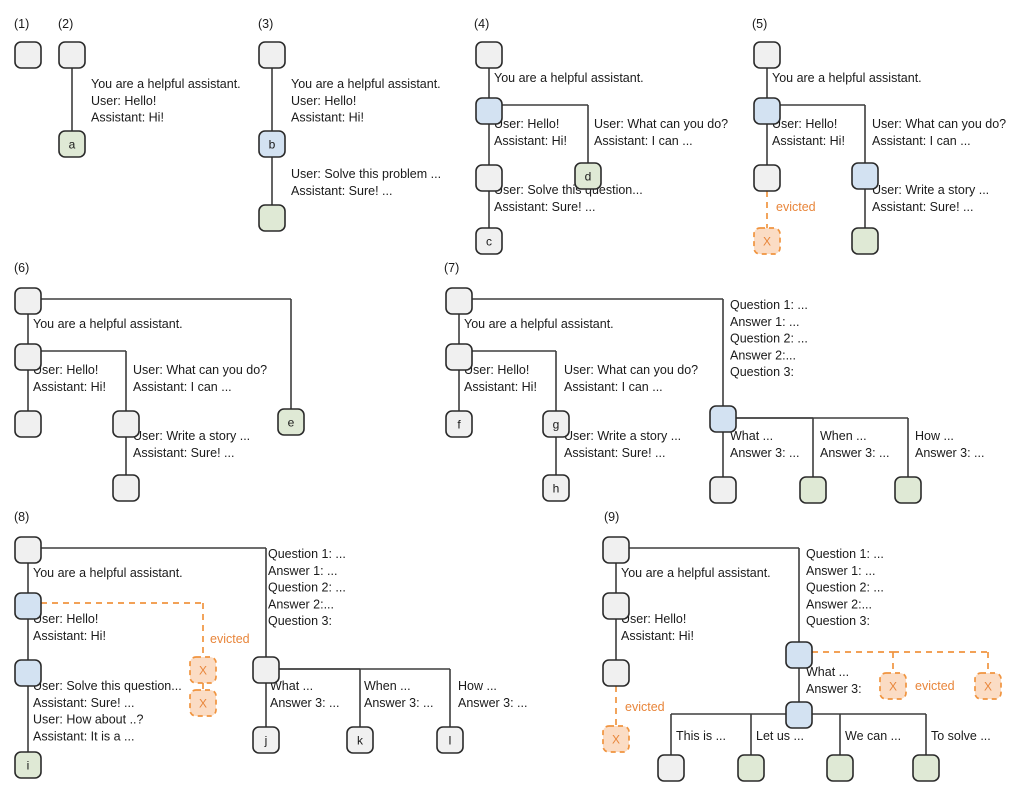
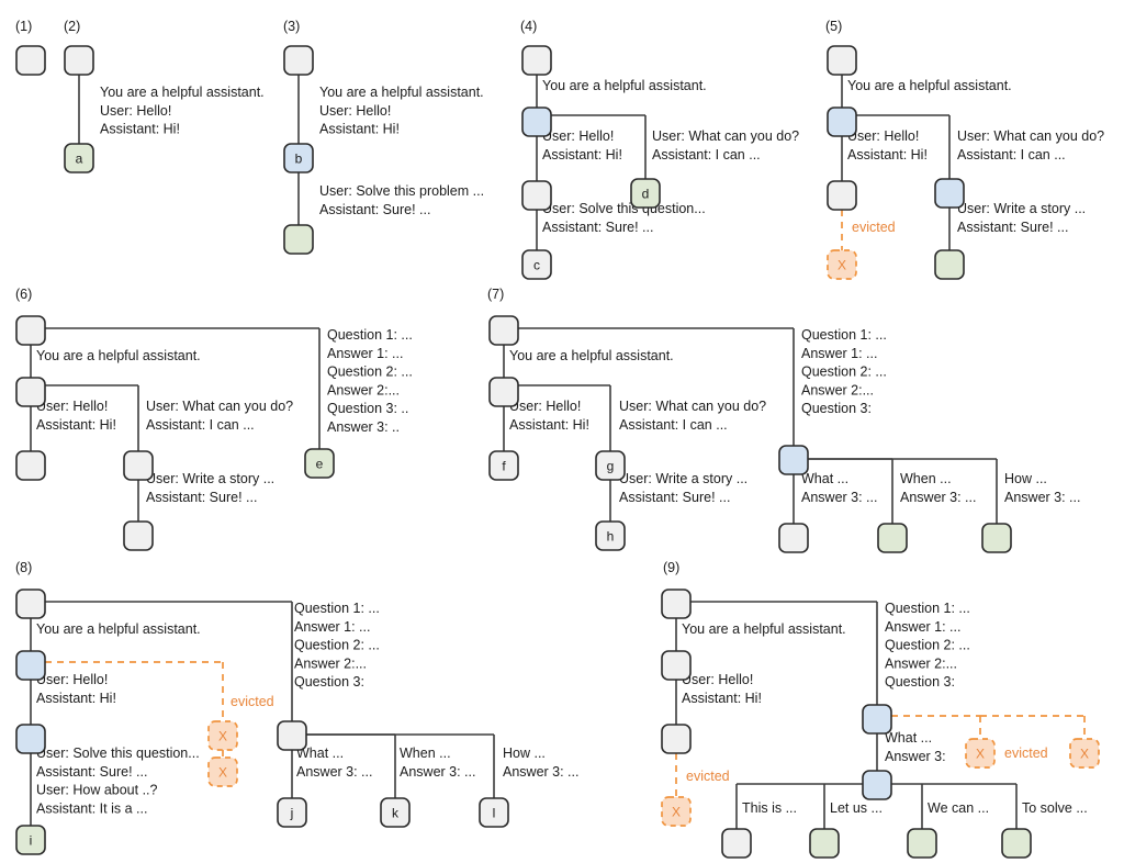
  (1)
  (2)
  You are a helpful assistant. User: Hello! Assistant: Hi!
  a
  (3)
  You are a helpful assistant. User: Hello! Assistant: Hi!
  User: Solve this problem ... Assistant: Sure! ...
  b
  (4)
  You are a helpful assistant.
  ser: Hello! Assistant: Hi!
  User: What can you do? Assistant: I can ...
  ser: Solve this question... Assistant: Sure! ...
  c
  d
  (5)
  You are a helpful assistant.
  ser: Hello! Assistant: Hi!
  User: What can you do? Assistant: I can ...
  User: Write a story ... Assistant: Sure! ...
  evicted
  X
  (6)
  You are a helpful assistant.
  ser: Hello! Assistant: Hi!
  User: What can you do? Assistant: I can ...
  ser: Write a story ... Assistant: Sure! ...
+ Question 1: ... Answer 1: ... Question 2: ... Answer 2:... Question 3: .. Answer 3: ..
  e
  (7)
  You are a helpful assistant.
  ser: Hello! Assistant: Hi!
  User: What can you do? Assistant: I can ...
  User: Write a story ... Assistant: Sure! ...
  Question 1: ... Answer 1: ... Question 2: ... Answer 2:... Question 3:
  What ... Answer 3: ...
  When ... Answer 3: ...
  How ... Answer 3: ...
  f
  g
  h
  (8)
  You are a helpful assistant.
  ser: Hello! Assistant: Hi!
  ser: Solve this question... Assistant: Sure! ... User: How about ..? Assistant: It is a ...
  Question 1: ... Answer 1: ... Question 2: ... Answer 2:... Question 3:
  What ... Answer 3: ...
  When ... Answer 3: ...
  How ... Answer 3: ...
  evicted
  i
  X
  X
  j
  k
  l
  (9)
  You are a helpful assistant.
  ser: Hello! Assistant: Hi!
  Question 1: ... Answer 1: ... Question 2: ... Answer 2:... Question 3:
  What ... Answer 3:
  This is ...
  Let us ...
  We can ...
  To solve ...
  evicted
  evicted
  X
  X
  X
